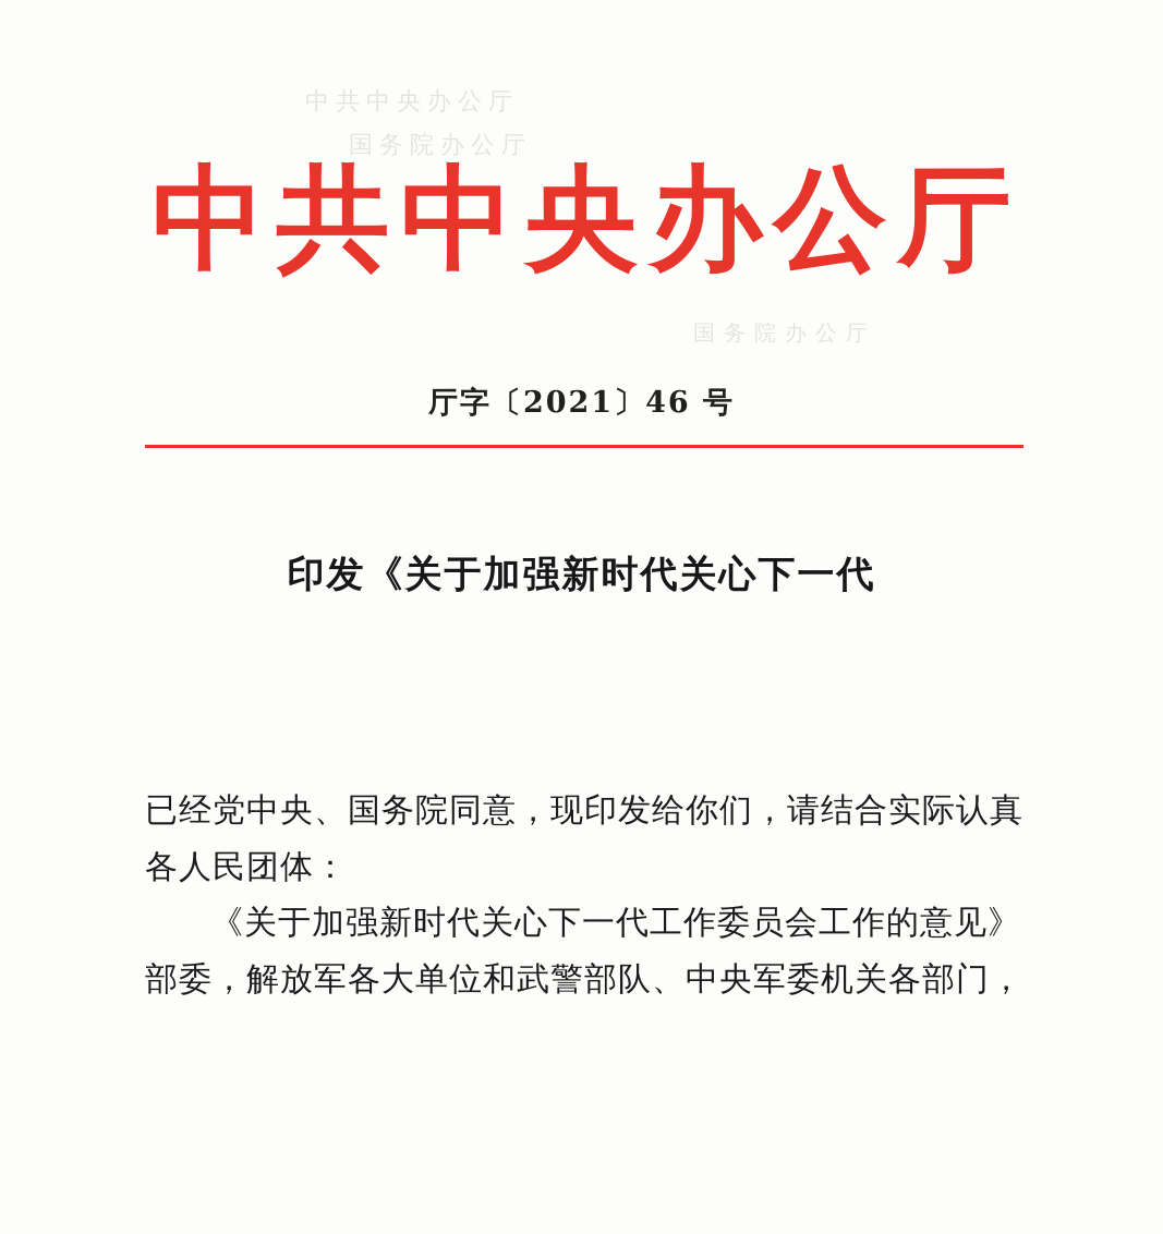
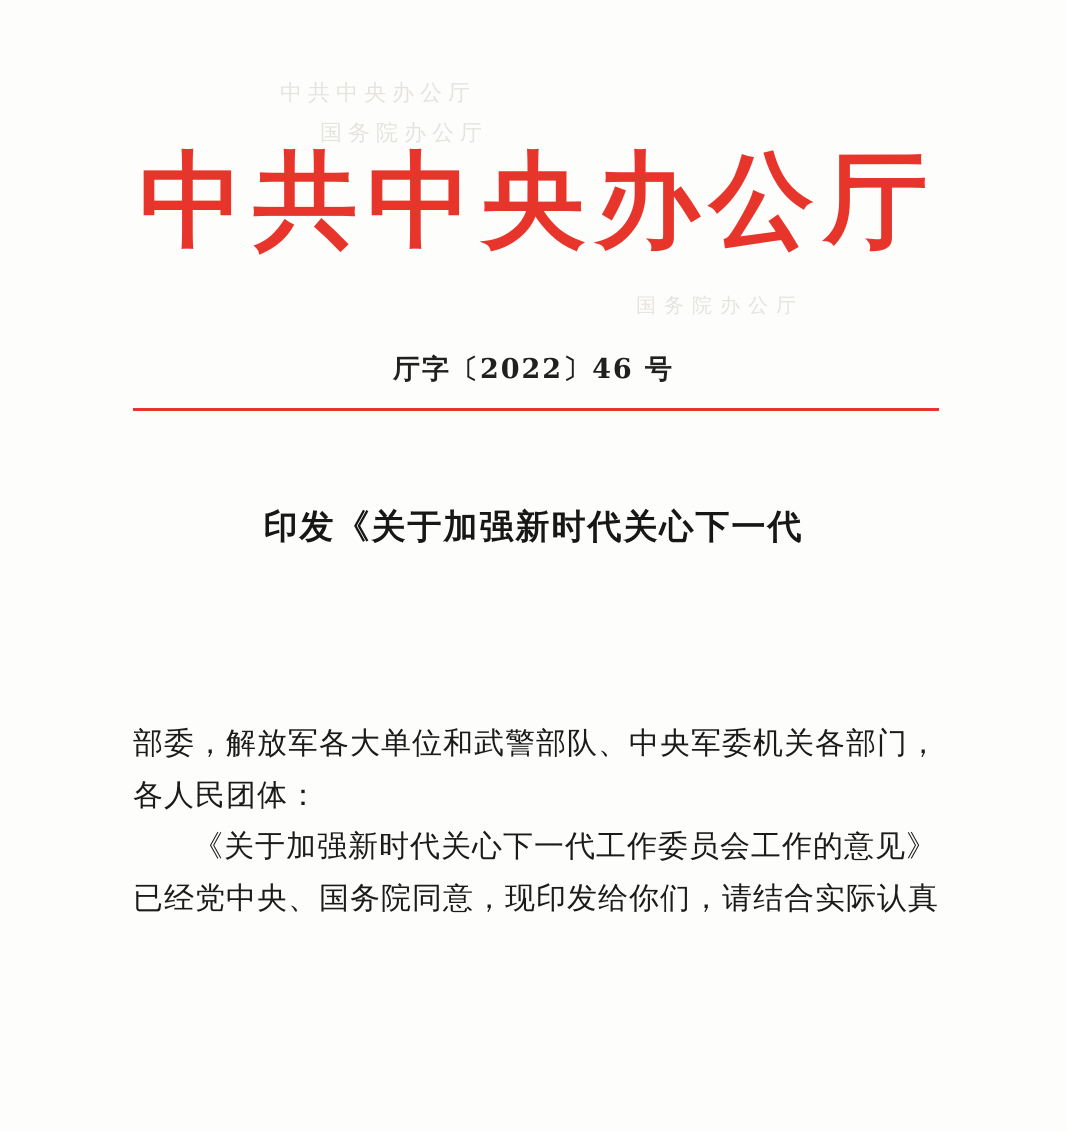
  中共中央办公厅
  国务院办公厅
  国务院办公厅
  中共中央办公厅
- 厅字〔2021〕46 号
+ 厅字〔2022〕46 号
  印发《关于加强新时代关心下一代
- 已经党中央、国务院同意，现印发给你们，请结合实际认真
+ 部委，解放军各大单位和武警部队、中央军委机关各部门，
  各人民团体：
  《关于加强新时代关心下一代工作委员会工作的意见》
- 部委，解放军各大单位和武警部队、中央军委机关各部门，
+ 已经党中央、国务院同意，现印发给你们，请结合实际认真
